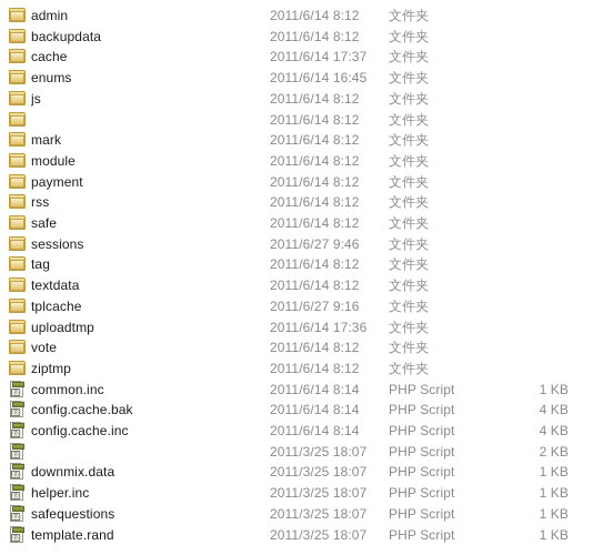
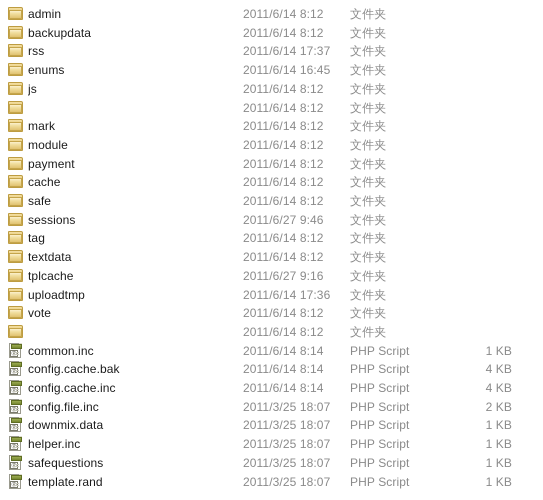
  admin
  2011/6/14 8:12
  文件夹
  backupdata
  2011/6/14 8:12
  文件夹
- cache
+ rss
  2011/6/14 17:37
  文件夹
  enums
  2011/6/14 16:45
  文件夹
  js
  2011/6/14 8:12
  文件夹
  2011/6/14 8:12
  文件夹
  mark
  2011/6/14 8:12
  文件夹
  module
  2011/6/14 8:12
  文件夹
  payment
  2011/6/14 8:12
  文件夹
- rss
+ cache
  2011/6/14 8:12
  文件夹
  safe
  2011/6/14 8:12
  文件夹
  sessions
  2011/6/27 9:46
  文件夹
  tag
  2011/6/14 8:12
  文件夹
  textdata
  2011/6/14 8:12
  文件夹
  tplcache
  2011/6/27 9:16
  文件夹
  uploadtmp
  2011/6/14 17:36
  文件夹
  vote
  2011/6/14 8:12
  文件夹
- ziptmp
  2011/6/14 8:12
  文件夹
  common.inc
  2011/6/14 8:14
  PHP Script
  1 KB
  config.cache.bak
  2011/6/14 8:14
  PHP Script
  4 KB
  config.cache.inc
  2011/6/14 8:14
  PHP Script
  4 KB
+ config.file.inc
  2011/3/25 18:07
  PHP Script
  2 KB
  downmix.data
  2011/3/25 18:07
  PHP Script
  1 KB
  helper.inc
  2011/3/25 18:07
  PHP Script
  1 KB
  safequestions
  2011/3/25 18:07
  PHP Script
  1 KB
  template.rand
  2011/3/25 18:07
  PHP Script
  1 KB
